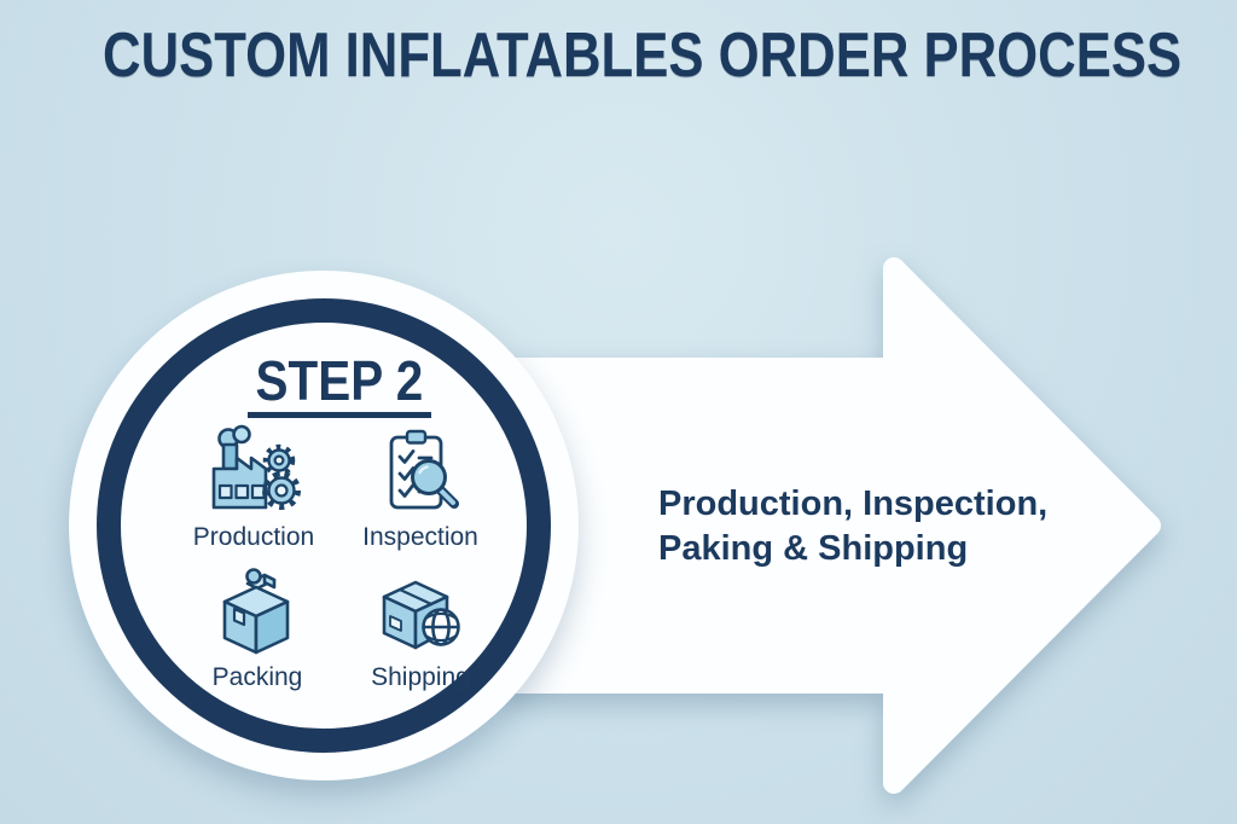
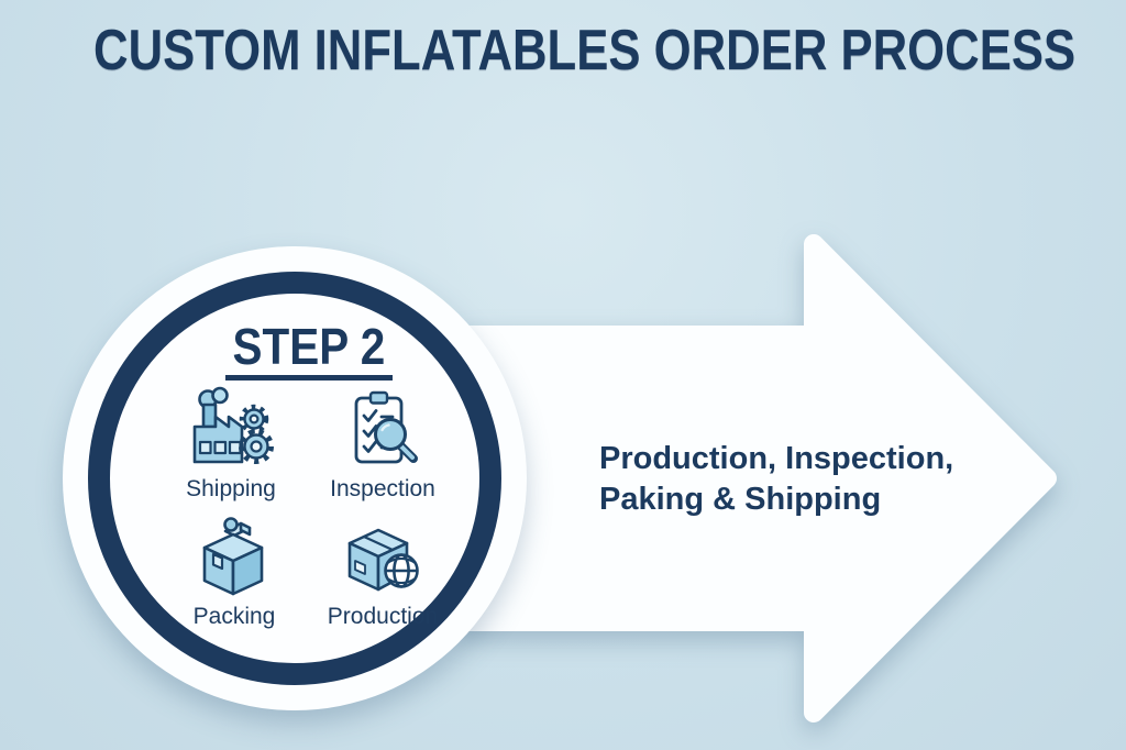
  Production, Inspection,
  Paking & Shipping
  STEP 2
  CUSTOM INFLATABLES ORDER PROCESS
- Production
+ Shipping
  Inspection
  Packing
- Shipping
+ Production
